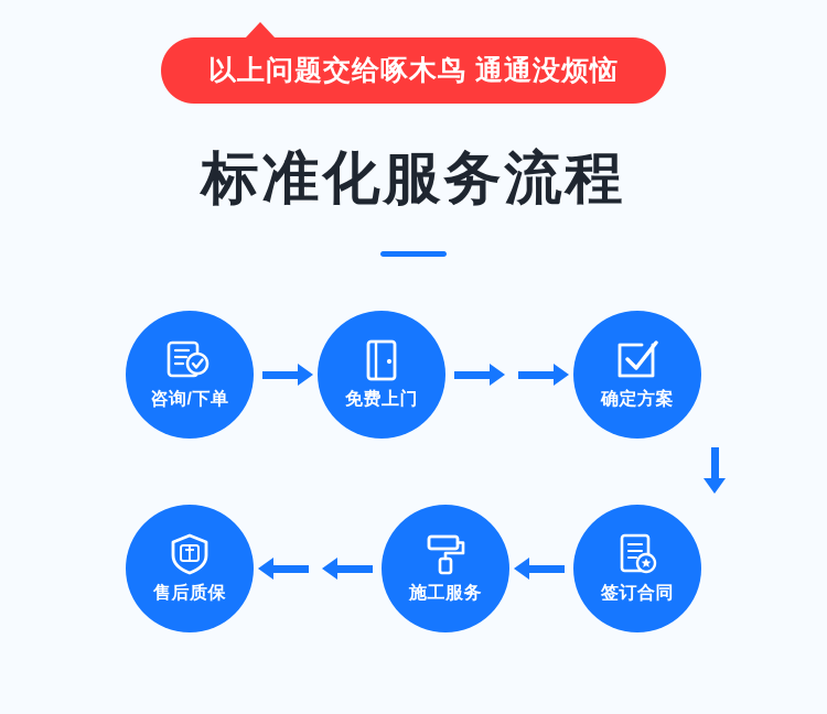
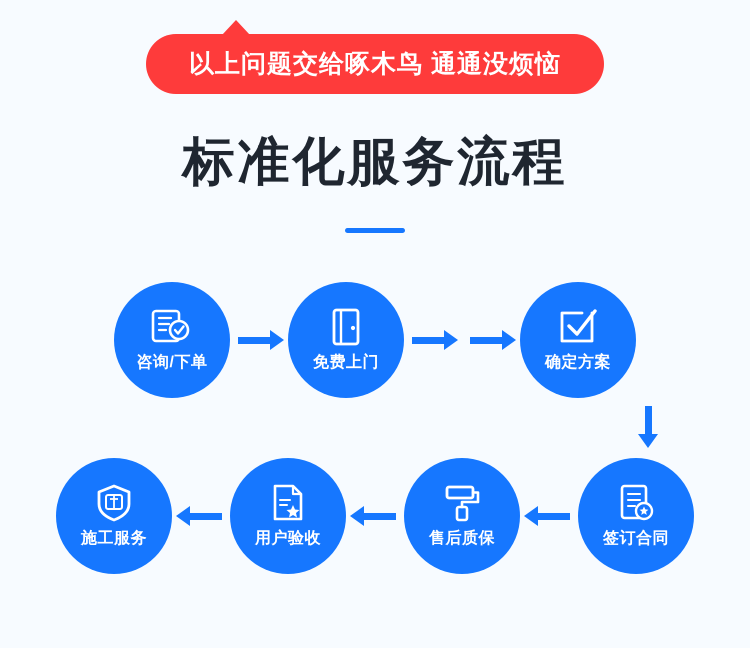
  以上问题交给啄木鸟 通通没烦恼
  标准化服务流程
  咨询/下单
  免费上门
  确定方案
- 售后质保
+ 施工服务
+ 用户验收
- 施工服务
+ 售后质保
  签订合同
